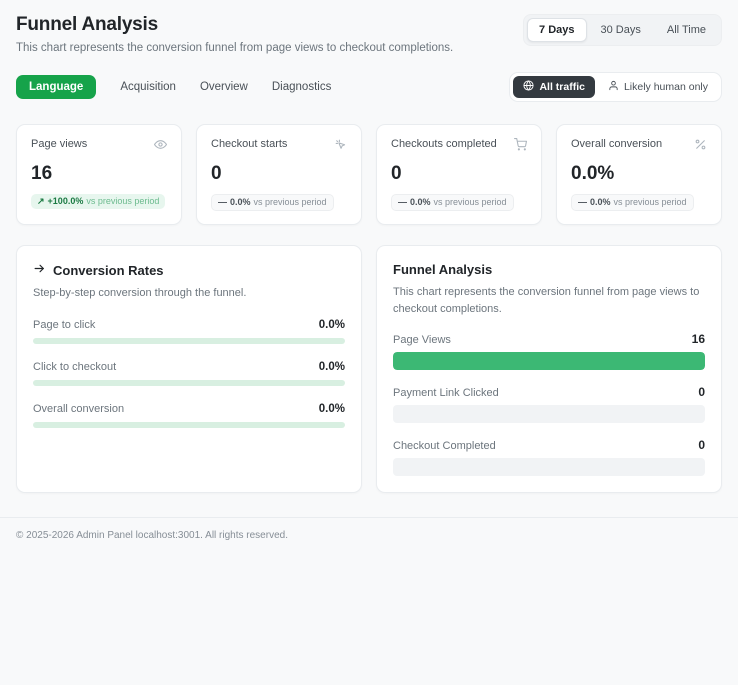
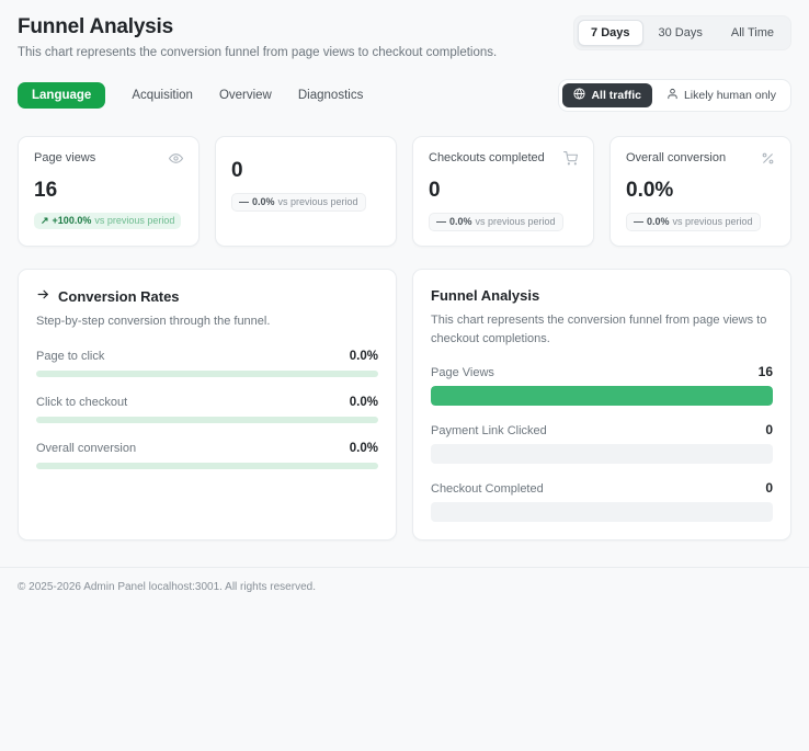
  Funnel Analysis
  This chart represents the conversion funnel from page views to checkout completions.
  7 Days
  30 Days
  All Time
  Language
  Acquisition
  Overview
  Diagnostics
  All traffic
  Likely human only
  Page views
  16
  ↗
  +100.0%
  vs previous period
- Checkout starts
  0
  —
  0.0%
  vs previous period
  Checkouts completed
  0
  —
  0.0%
  vs previous period
  Overall conversion
  0.0%
  —
  0.0%
  vs previous period
  Conversion Rates
  Step-by-step conversion through the funnel.
  Page to click
  0.0%
  Click to checkout
  0.0%
  Overall conversion
  0.0%
  Funnel Analysis
  This chart represents the conversion funnel from page views to checkout completions.
  Page Views
  16
  Payment Link Clicked
  0
  Checkout Completed
  0
  © 2025-2026 Admin Panel localhost:3001. All rights reserved.
